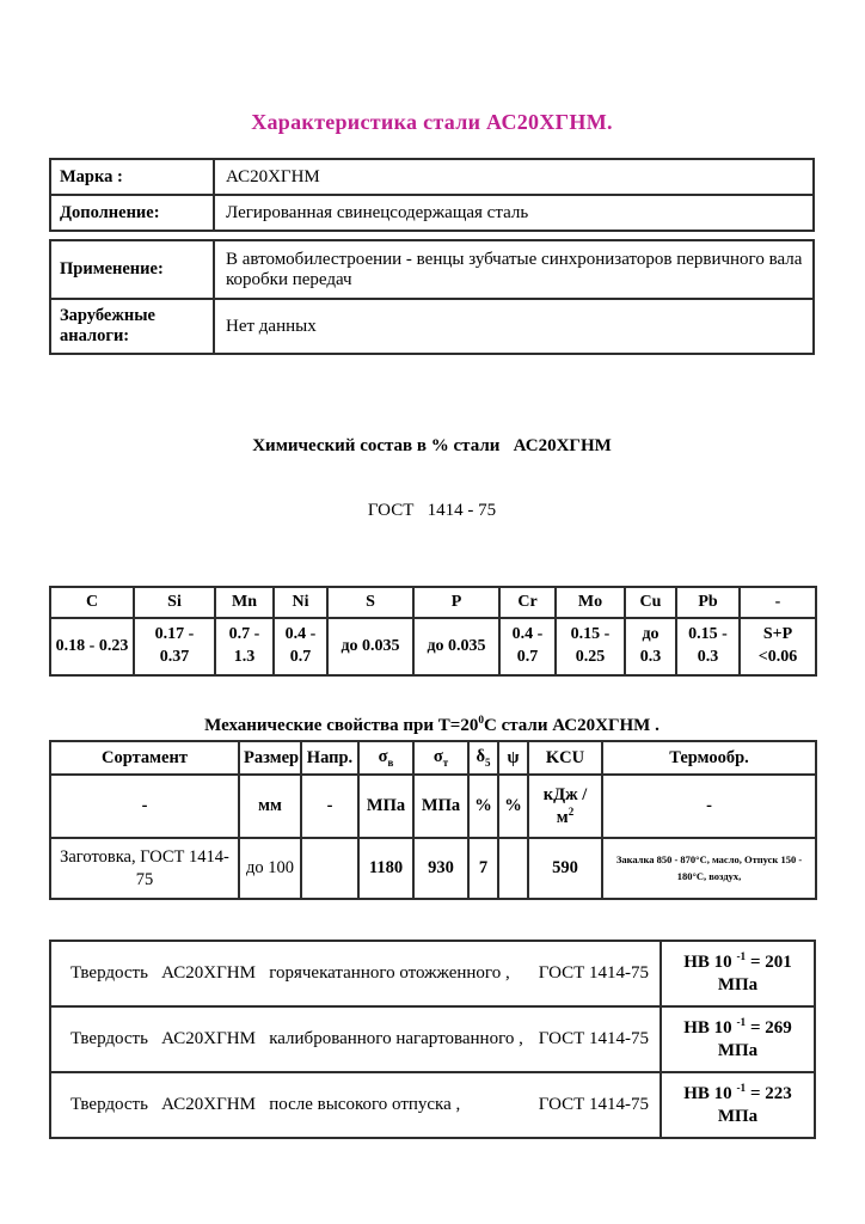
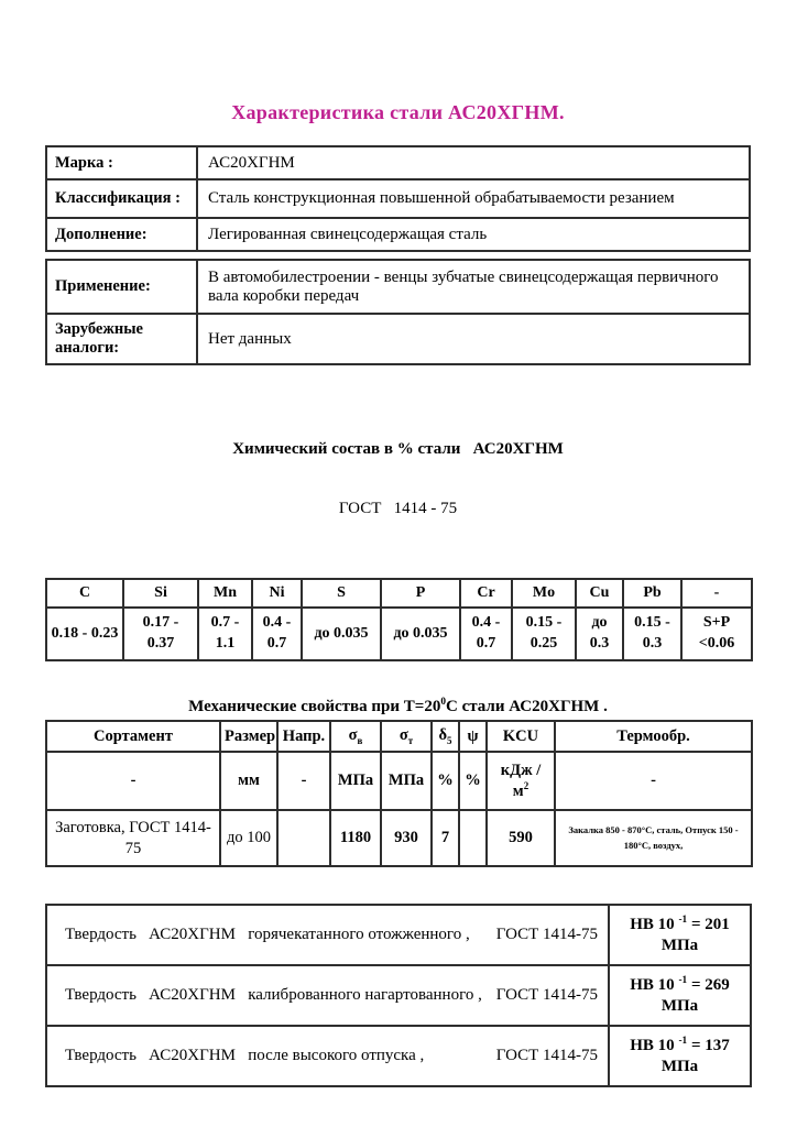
  Характеристика стали АС20ХГНМ.
  Марка :	АС20ХГНМ
+ Классификация :	Сталь конструкционная повышенной обрабатываемости резанием
  Дополнение:	Легированная свинецсодержащая сталь
- Применение:	В автомобилестроении - венцы зубчатые синхронизаторов первичного вала коробки передач
+ Применение:	В автомобилестроении - венцы зубчатые свинецсодержащая первичного вала коробки передач
  Зарубежные аналоги:	Нет данных
  Химический состав в % стали АС20ХГНМ
  ГОСТ 1414 - 75
  C	Si	Mn	Ni	S	P	Cr	Mo	Cu	Pb	-
- 0.18 - 0.23	0.17 - 0.37	0.7 - 1.3	0.4 - 0.7	до 0.035	до 0.035	0.4 - 0.7	0.15 - 0.25	до 0.3	0.15 - 0.3	S+P <0.06
+ 0.18 - 0.23	0.17 - 0.37	0.7 - 1.1	0.4 - 0.7	до 0.035	до 0.035	0.4 - 0.7	0.15 - 0.25	до 0.3	0.15 - 0.3	S+P <0.06
  Механические свойства при Т=200С стали АС20ХГНМ .
  Сортамент	Размер	Напр.	σв	σт	δ5	ψ	KCU	Термообр.
  -	мм	-	МПа	МПа	%	%	кДж / м2	-
- Заготовка, ГОСТ 1414-75	до 100		1180	930	7		590	Закалка 850 - 870°С, масло, Отпуск 150 - 180°С, воздух,
+ Заготовка, ГОСТ 1414-75	до 100		1180	930	7		590	Закалка 850 - 870°С, сталь, Отпуск 150 - 180°С, воздух,
  Твердость АС20ХГНМ горячекатанного отожженного , ГОСТ 1414-75	НВ 10 -1 = 201 МПа
  Твердость АС20ХГНМ калиброванного нагартованного , ГОСТ 1414-75	НВ 10 -1 = 269 МПа
- Твердость АС20ХГНМ после высокого отпуска , ГОСТ 1414-75	НВ 10 -1 = 223 МПа
+ Твердость АС20ХГНМ после высокого отпуска , ГОСТ 1414-75	НВ 10 -1 = 137 МПа
